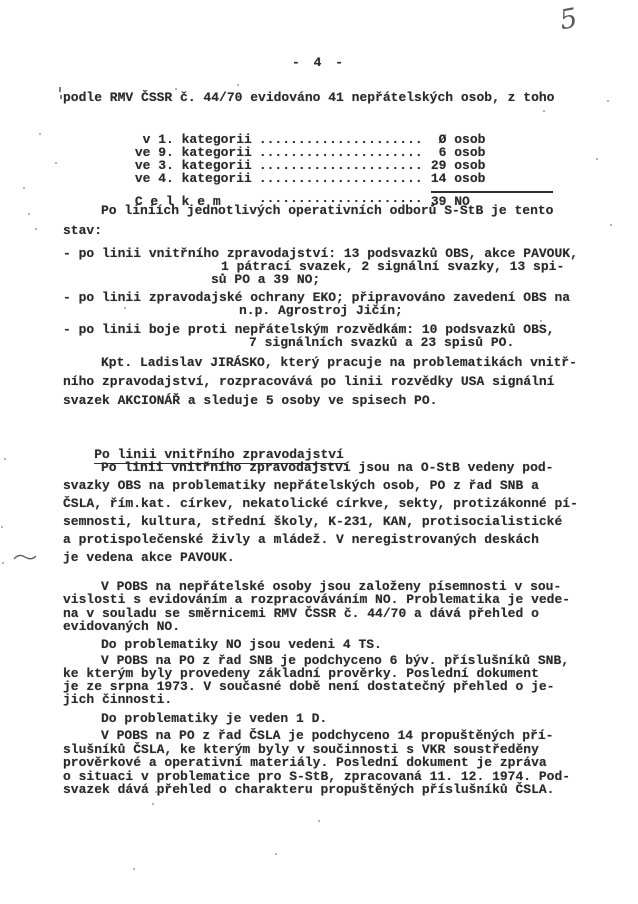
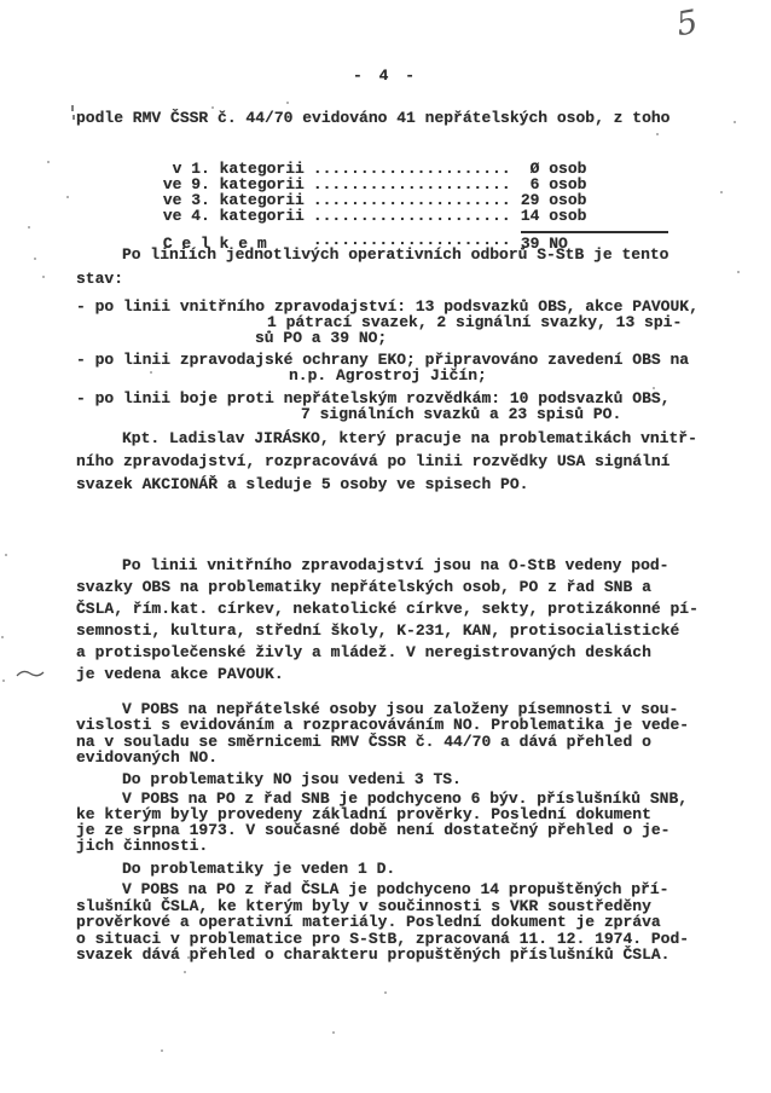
  - 4 -
  podle RMV ČSSR č. 44/70 evidováno 41 nepřátelských osob, z toho
  v 1. kategorii ..................... Ø osob
  ve 9. kategorii ..................... 6 osob
  ve 3. kategorii ..................... 29 osob
  ve 4. kategorii ..................... 14 osob
  C e l k e m ..................... 39 NO
  Po liniích jednotlivých operativních odborů S-StB je tento
  stav:
  - po linii vnitřního zpravodajství: 13 podsvazků OBS, akce PAVOUK,
  1 pátrací svazek, 2 signální svazky, 13 spi-
  sů PO a 39 NO;
  - po linii zpravodajské ochrany EKO; připravováno zavedení OBS na
  n.p. Agrostroj Jičín;
  - po linii boje proti nepřátelským rozvědkám: 10 podsvazků OBS,
  7 signálních svazků a 23 spisů PO.
  Kpt. Ladislav JIRÁSKO, který pracuje na problematikách vnitř-
  ního zpravodajství, rozpracovává po linii rozvědky USA signální
  svazek AKCIONÁŘ a sleduje 5 osoby ve spisech PO.
- Po linii vnitřního zpravodajství
  Po linii vnitřního zpravodajství jsou na O-StB vedeny pod-
  svazky OBS na problematiky nepřátelských osob, PO z řad SNB a
  ČSLA, řím.kat. církev, nekatolické církve, sekty, protizákonné pí-
  semnosti, kultura, střední školy, K-231, KAN, protisocialistické
  a protispolečenské živly a mládež. V neregistrovaných deskách
  je vedena akce PAVOUK.
  V POBS na nepřátelské osoby jsou založeny písemnosti v sou-
  vislosti s evidováním a rozpracováváním NO. Problematika je vede-
  na v souladu se směrnicemi RMV ČSSR č. 44/70 a dává přehled o
  evidovaných NO.
- Do problematiky NO jsou vedeni 4 TS.
+ Do problematiky NO jsou vedeni 3 TS.
  V POBS na PO z řad SNB je podchyceno 6 býv. příslušníků SNB,
  ke kterým byly provedeny základní prověrky. Poslední dokument
  je ze srpna 1973. V současné době není dostatečný přehled o je-
  jich činnosti.
  Do problematiky je veden 1 D.
  V POBS na PO z řad ČSLA je podchyceno 14 propuštěných pří-
  slušníků ČSLA, ke kterým byly v součinnosti s VKR soustředěny
  prověrkové a operativní materiály. Poslední dokument je zpráva
  o situaci v problematice pro S-StB, zpracovaná 11. 12. 1974. Pod-
  svazek dává přehled o charakteru propuštěných příslušníků ČSLA.
